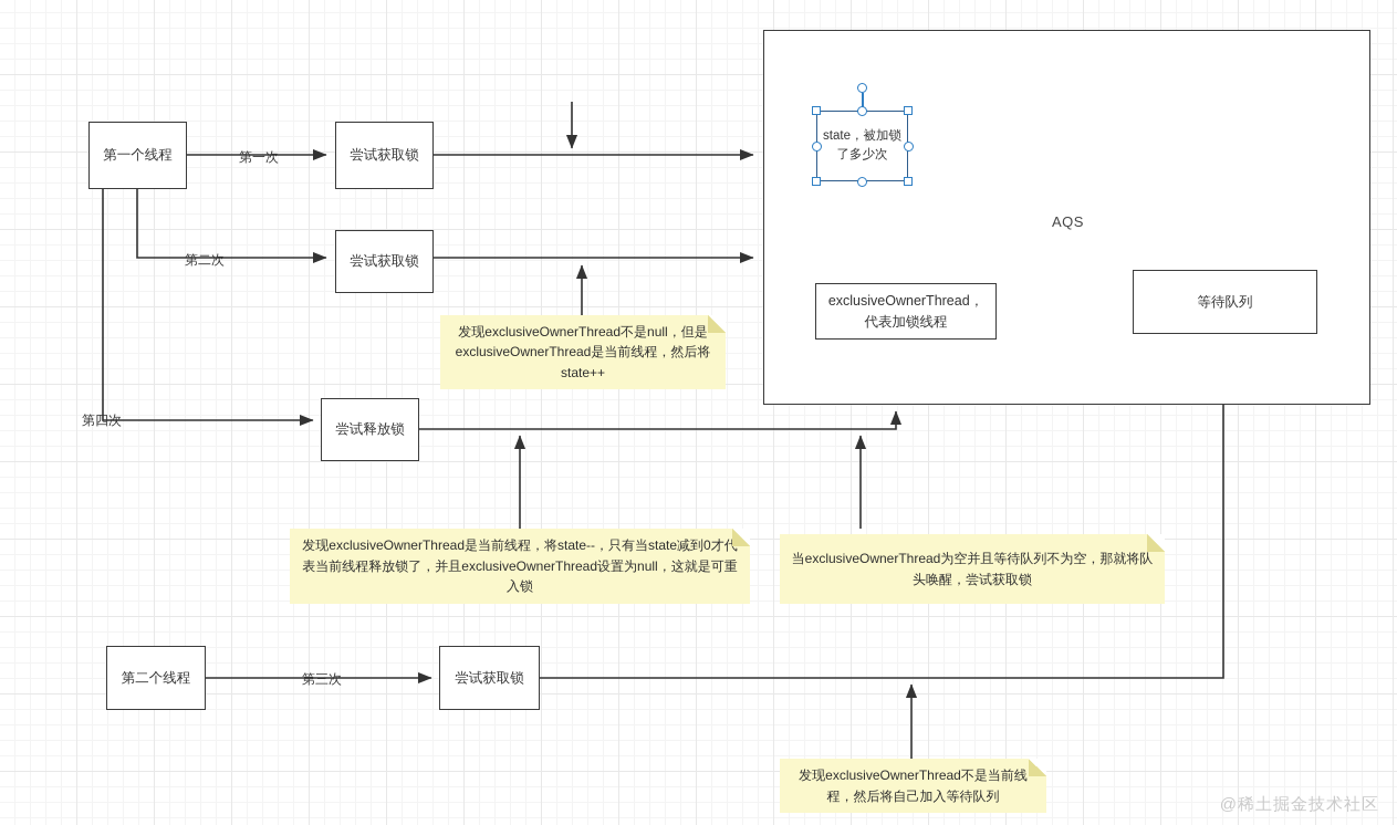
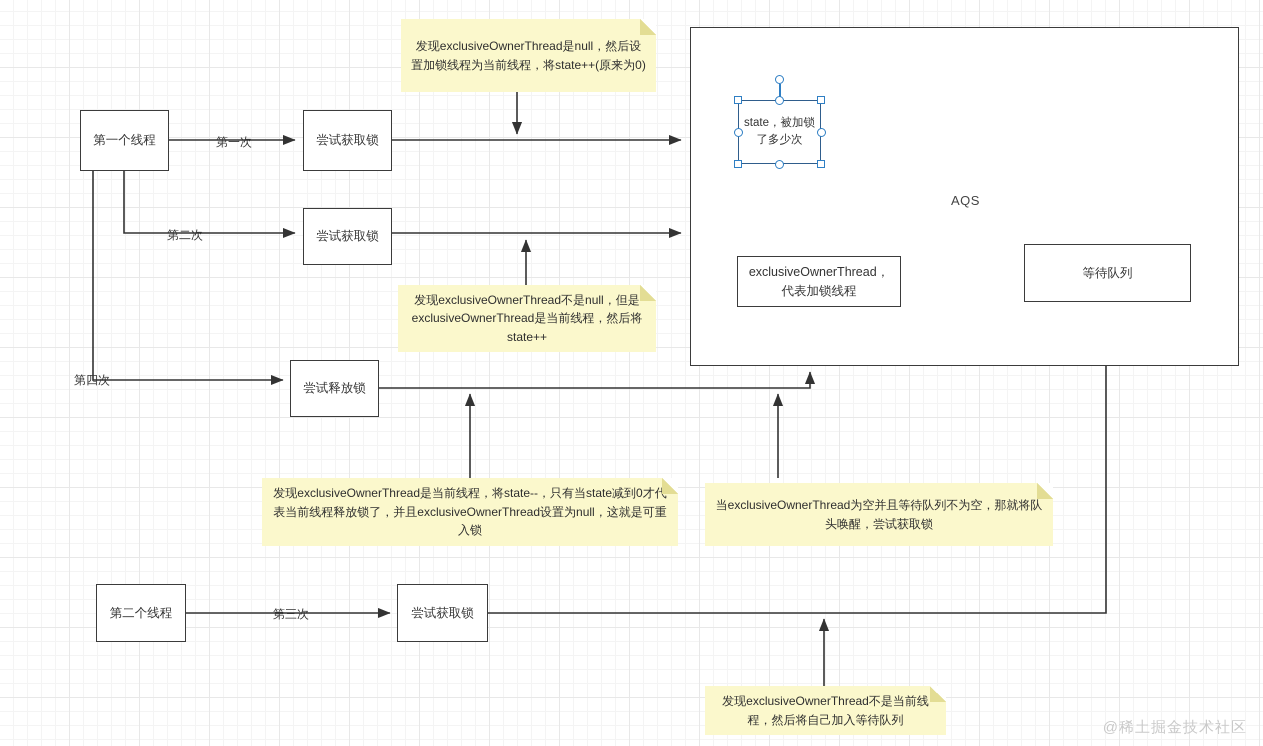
  第一个线程
  尝试获取锁
  尝试获取锁
  尝试释放锁
  第二个线程
  尝试获取锁
  第一次
  第二次
  第四次
  第三次
  AQS
  exclusiveOwnerThread，代表加锁线程
  等待队列
  state，被加锁了多少次
+ 发现exclusiveOwnerThread是null，然后设置加锁线程为当前线程，将state++(原来为0)
  发现exclusiveOwnerThread不是null，但是exclusiveOwnerThread是当前线程，然后将state++
  发现exclusiveOwnerThread是当前线程，将state--，只有当state减到0才代表当前线程释放锁了，并且exclusiveOwnerThread设置为null，这就是可重入锁
  当exclusiveOwnerThread为空并且等待队列不为空，那就将队头唤醒，尝试获取锁
  发现exclusiveOwnerThread不是当前线程，然后将自己加入等待队列
  @稀土掘金技术社区
